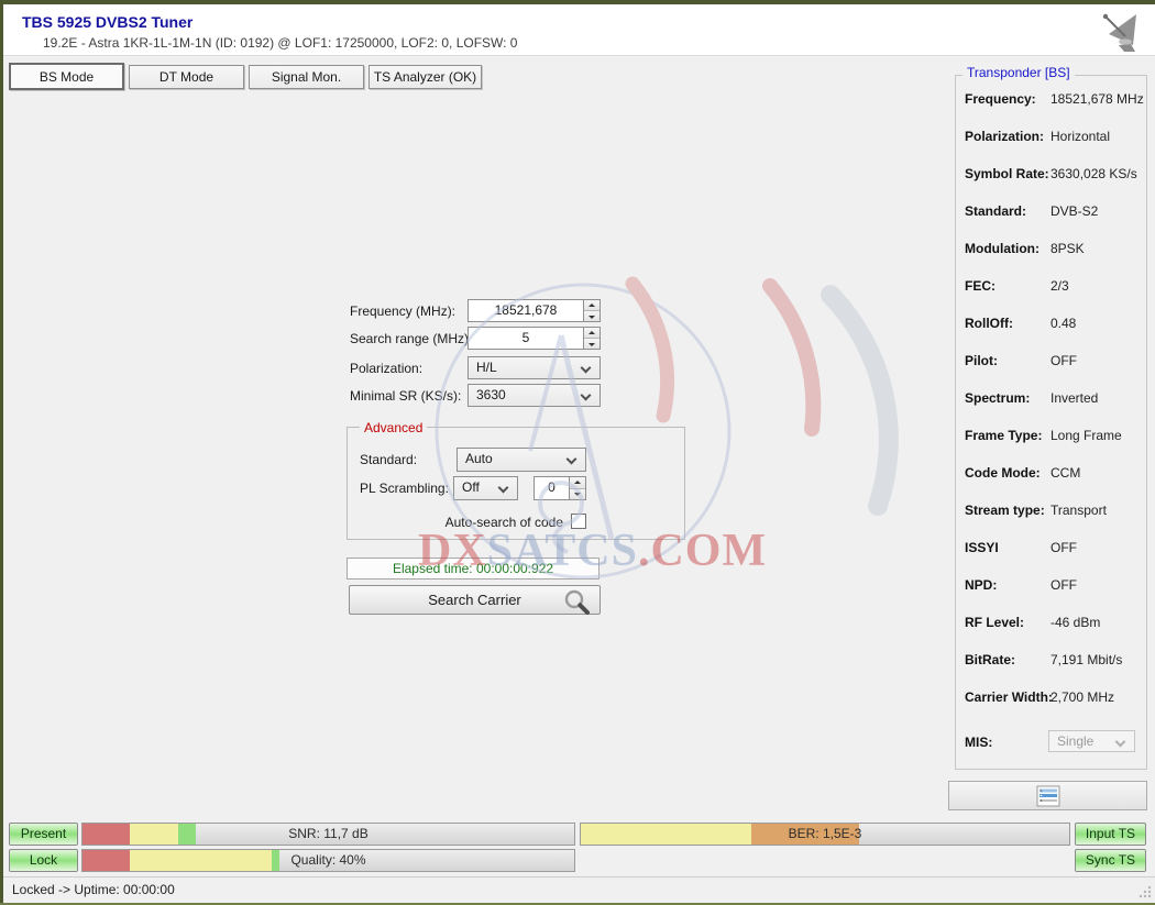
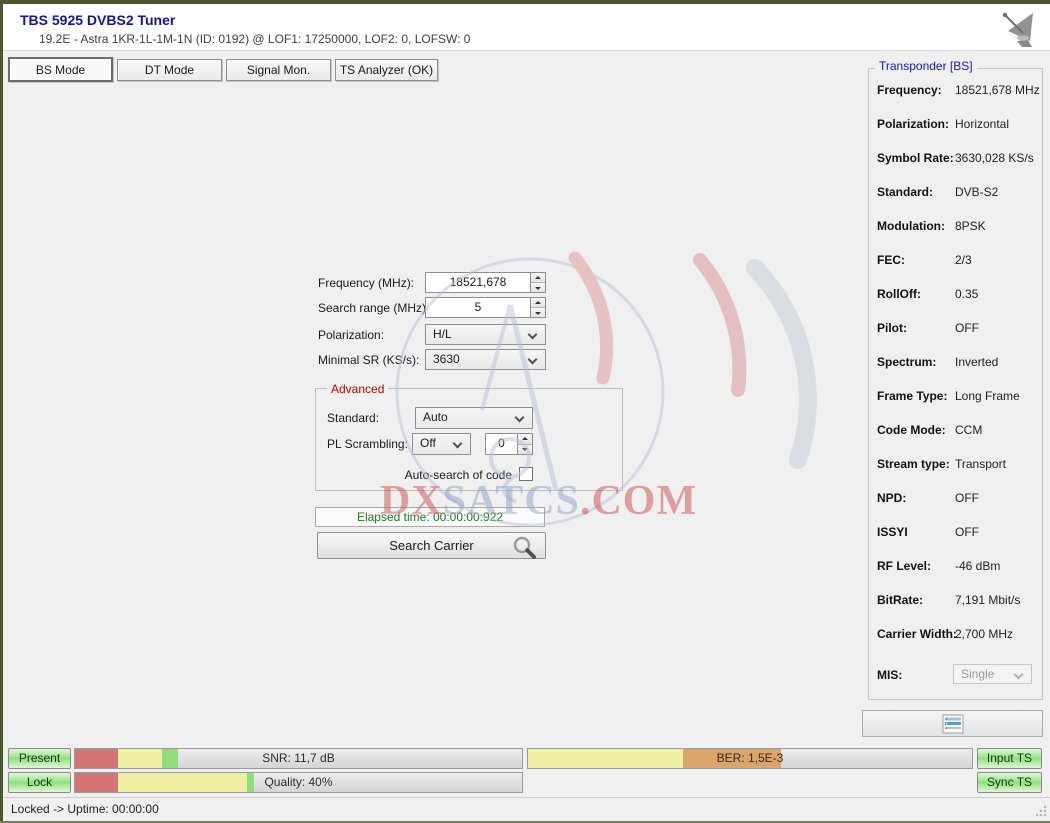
  TBS 5925 DVBS2 Tuner
  19.2E - Astra 1KR-1L-1M-1N (ID: 0192) @ LOF1: 17250000, LOF2: 0, LOFSW: 0
  BS Mode
  DT Mode
  Signal Mon.
  TS Analyzer (OK)
  Frequency (MHz):
  18521,678
  Search range (MHz
  5
  Polarization:
  H/L
  Minimal SR (KS/s):
  3630
  Advanced
  Standard:
  Auto
  PL Scrambling:
  Off
  0
  Auto-search of code
  Elapsed time: 00:00:00:922
  Search Carrier
  Transponder [BS]
  Frequency:
  18521,678 MHz
  Polarization:
  Horizontal
  Symbol Rate:
  3630,028 KS/s
  Standard:
  DVB-S2
  Modulation:
  8PSK
  FEC:
  2/3
  RollOff:
- 0.48
+ 0.35
  Pilot:
  OFF
  Spectrum:
  Inverted
  Frame Type:
  Long Frame
  Code Mode:
  CCM
  Stream type:
  Transport
- ISSYI
+ NPD:
  OFF
- NPD:
+ ISSYI
  OFF
  RF Level:
  -46 dBm
  BitRate:
  7,191 Mbit/s
  Carrier Width:
  2,700 MHz
  MIS:
  Single
  Present
  Lock
  Input TS
  Sync TS
  SNR: 11,7 dB
  BER: 1,5E-3
  Quality: 40%
  Locked -> Uptime: 00:00:00
  DXSATCS.COM
